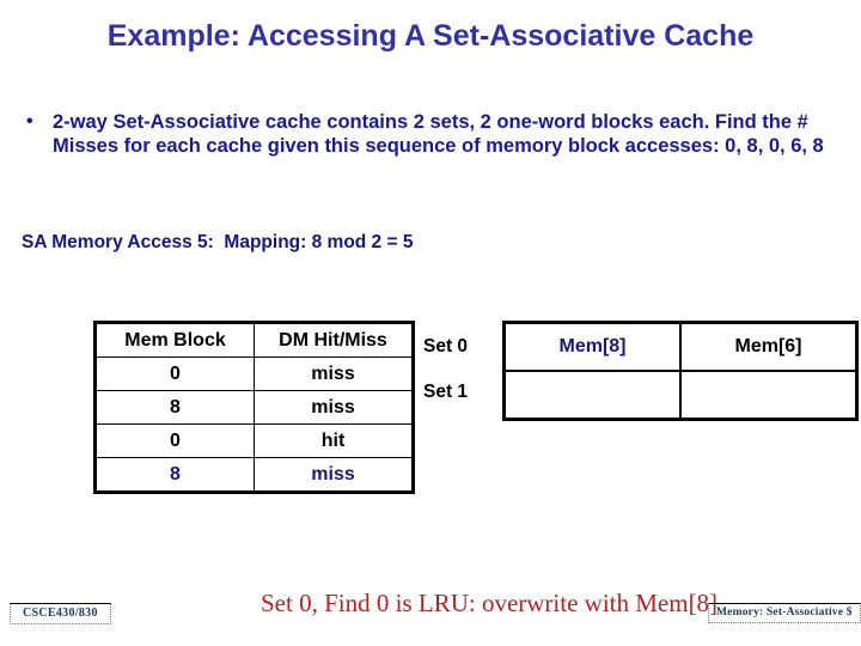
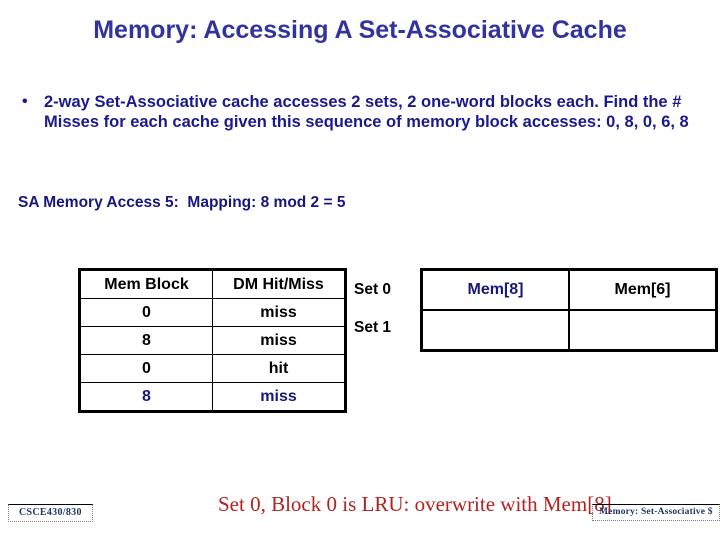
- Example: Accessing A Set-Associative Cache
+ Memory: Accessing A Set-Associative Cache
  •
- 2-way Set-Associative cache contains 2 sets, 2 one-word blocks each. Find the # Misses for each cache given this sequence of memory block accesses: 0, 8, 0, 6, 8
+ 2-way Set-Associative cache accesses 2 sets, 2 one-word blocks each. Find the # Misses for each cache given this sequence of memory block accesses: 0, 8, 0, 6, 8
  SA Memory Access 5: Mapping: 8 mod 2 = 5
  Mem Block	DM Hit/Miss
  0	miss
  8	miss
  0	hit
  8	miss
  Set 0
  Set 1
  Mem[8]	Mem[6]
- Set 0, Find 0 is LRU: overwrite with Mem[8]
+ Set 0, Block 0 is LRU: overwrite with Mem[8]
  CSCE430/830
  Memory: Set-Associative $
